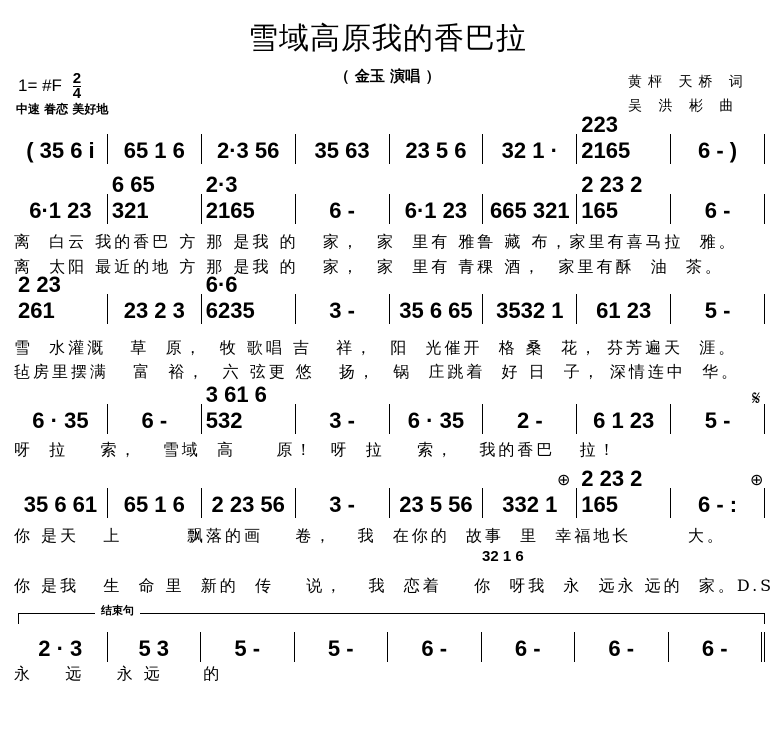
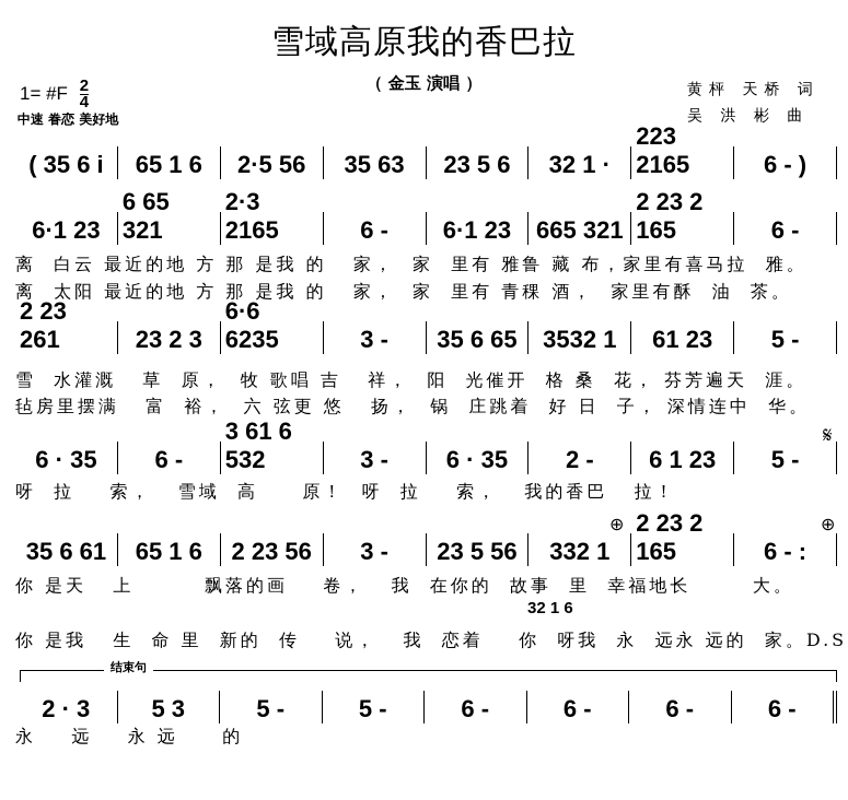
  雪域高原我的香巴拉
  （ 金玉 演唱 ）
  1= #F
  2
  4
  中速 眷恋 美好地
  黄枰 天桥 词
  吴 洪 彬 曲
  ( 35 6 i
  65 1 6
- 2·3 56
+ 2·5 56
  35 63
  23 5 6
  32 1 ·
  223 2165
  6 - )
  6·1 23
  6 65 321
  2·3 2165
  6 -
  6·1 23
  665 321
  2 23 2 165
  6 -
- 离 白云 我的香巴 方 那 是我 的 家， 家 里有 雅鲁 藏 布，家里有喜马拉 雅。
+ 离 白云 最近的地 方 那 是我 的 家， 家 里有 雅鲁 藏 布，家里有喜马拉 雅。
  离 太阳 最近的地 方 那 是我 的 家， 家 里有 青稞 酒， 家里有酥 油 茶。
  2 23 261
  23 2 3
  6·6 6235
  3 -
  35 6 65
  3532 1
  61 23
  5 -
  雪 水灌溉 草 原， 牧 歌唱 吉 祥， 阳 光催开 格 桑 花， 芬芳遍天 涯。
  毡房里摆满 富 裕， 六 弦更 悠 扬， 锅 庄跳着 好 日 子， 深情连中 华。
  𝄋
  6 · 35
  6 -
  3 61 6 532
  3 -
  6 · 35
  2 -
  6 1 23
  5 -
  呀 拉 索， 雪域 高 原！ 呀 拉 索， 我的香巴 拉！
  ⊕
  ⊕
  35 6 61
  65 1 6
  2 23 56
  3 -
  23 5 56
  332 1
  2 23 2 165
  6 - :
  你 是天 上 飘落的画 卷， 我 在你的 故事 里 幸福地长 大。
  32 1 6
  你 是我 生 命 里 新的 传 说， 我 恋着 你 呀我 永 远永 远的 家。D.S
  结束句
  2 · 3
  5 3
  5 -
  5 -
  6 -
  6 -
  6 -
  6 -
  永 远 永 远 的
